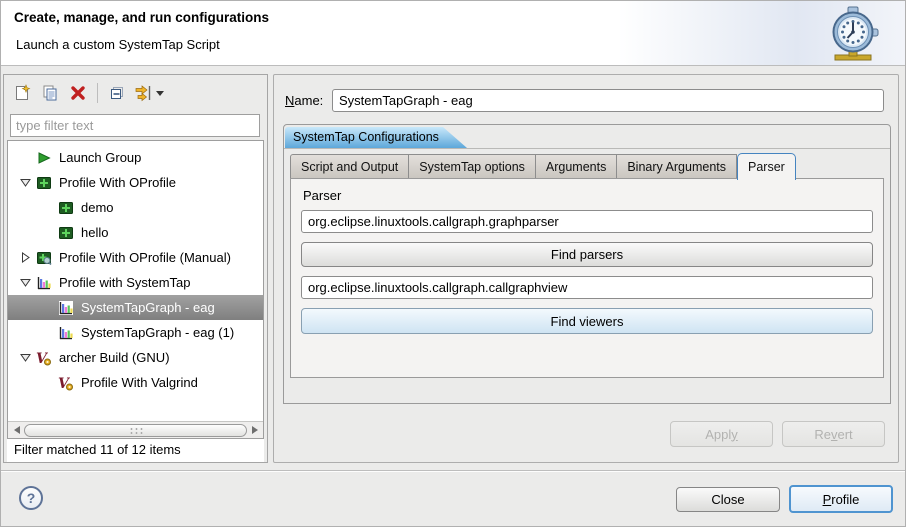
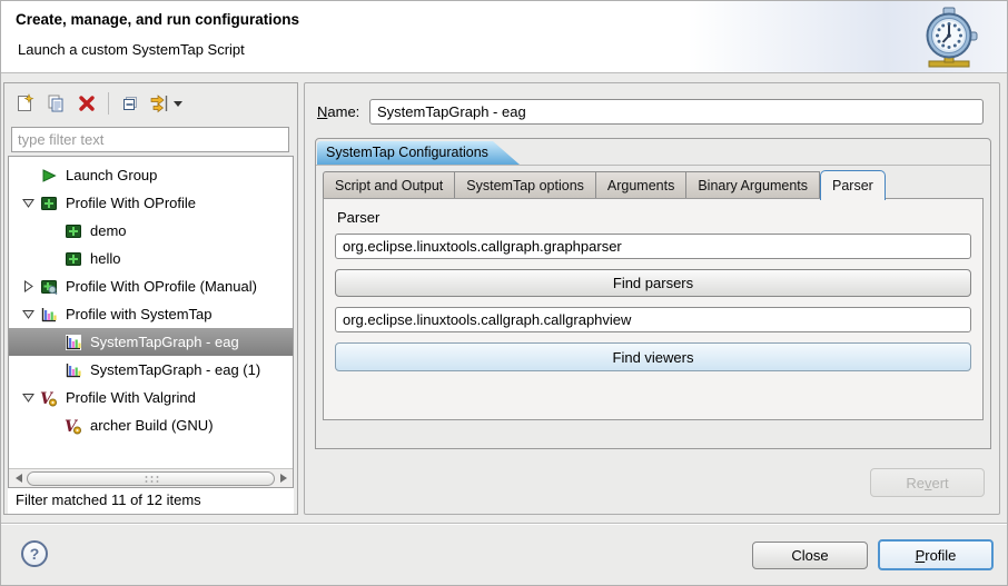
  Create, manage, and run configurations
  Launch a custom SystemTap Script
  type filter text
  Launch Group
  Profile With OProfile
  demo
  hello
  Profile With OProfile (Manual)
  Profile with SystemTap
  SystemTapGraph - eag
  SystemTapGraph - eag (1)
  V
- archer Build (GNU)
+ Profile With Valgrind
  V
- Profile With Valgrind
+ archer Build (GNU)
  Filter matched 11 of 12 items
  Name:
  SystemTapGraph - eag
  SystemTap Configurations
  Script and Output
  SystemTap options
  Arguments
  Binary Arguments
  Parser
  Parser
  org.eclipse.linuxtools.callgraph.graphparser
  Find parsers
  org.eclipse.linuxtools.callgraph.callgraphview
  Find viewers
- Appl
- y
  Re
  v
  ert
  ?
  Close
  P
  rofile
